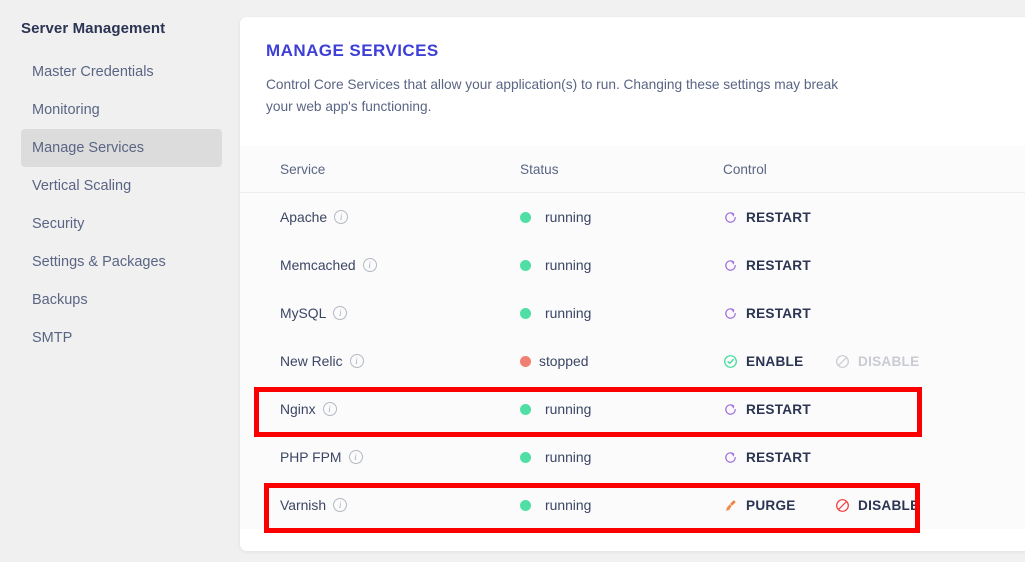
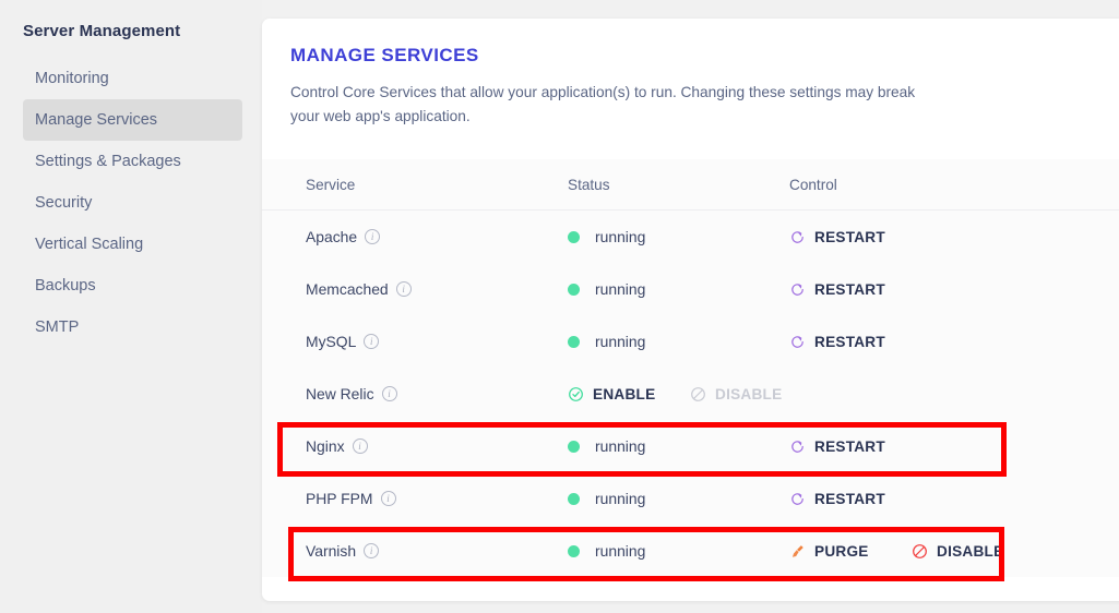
  Server Management
- Master Credentials
  Monitoring
  Manage Services
- Vertical Scaling
+ Settings & Packages
  Security
- Settings & Packages
+ Vertical Scaling
  Backups
  SMTP
  MANAGE SERVICES
- Control Core Services that allow your application(s) to run. Changing these settings may break your web app's functioning.
+ Control Core Services that allow your application(s) to run. Changing these settings may break your web app's application.
  Service
  Status
  Control
  Apache
  i
  running
  RESTART
  Memcached
  i
  running
  RESTART
  MySQL
  i
  running
  RESTART
  New Relic
  i
- stopped
  ENABLE
  DISABLE
  Nginx
  i
  running
  RESTART
  PHP FPM
  i
  running
  RESTART
  Varnish
  i
  running
  PURGE
  DISABLE
